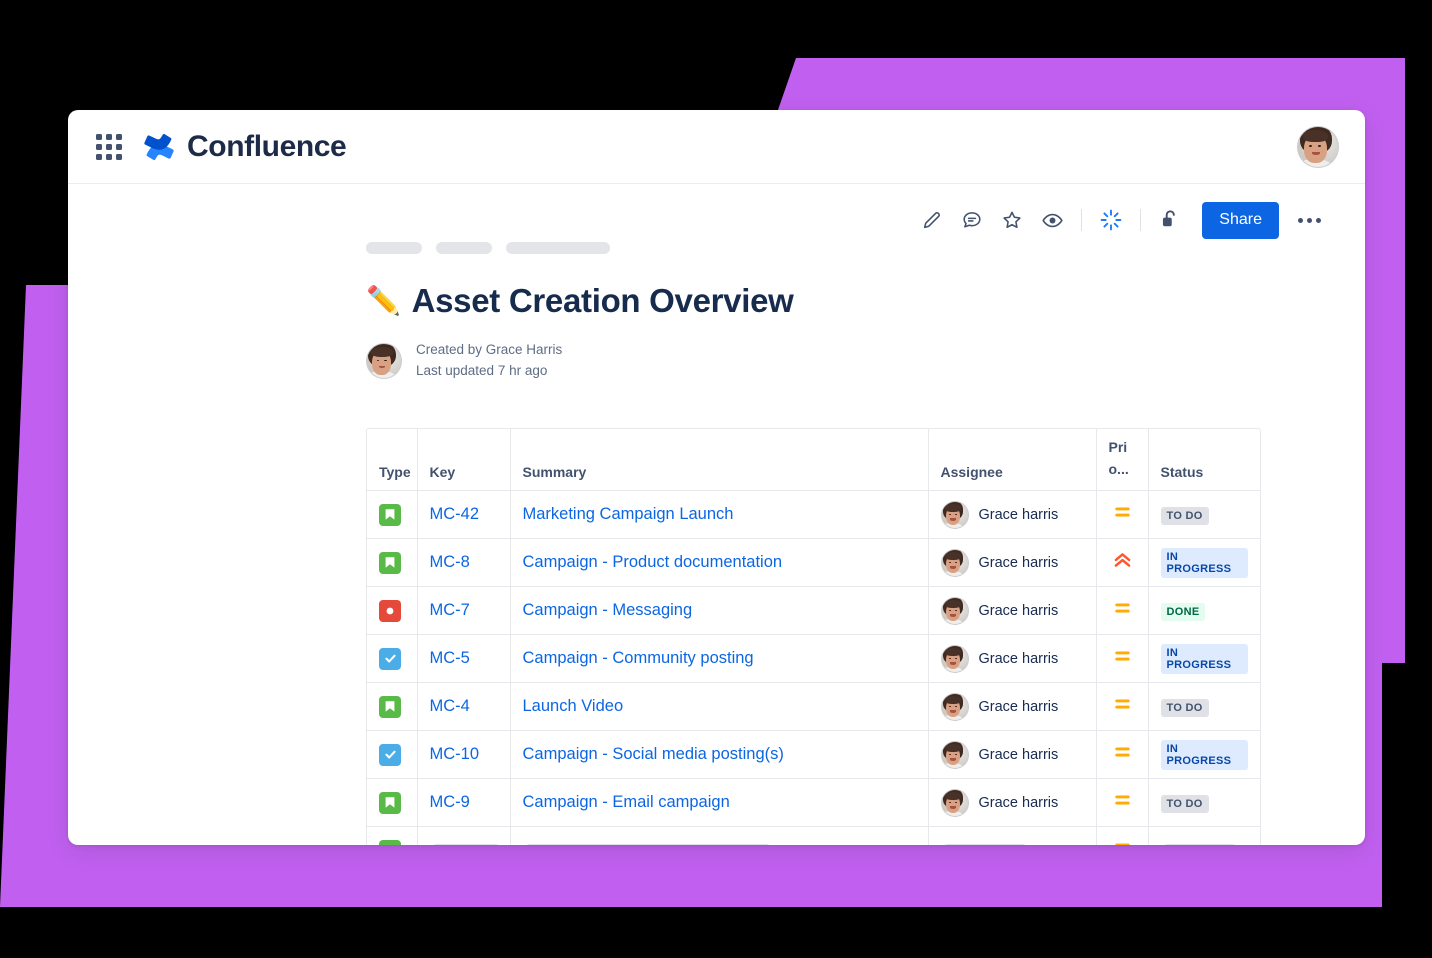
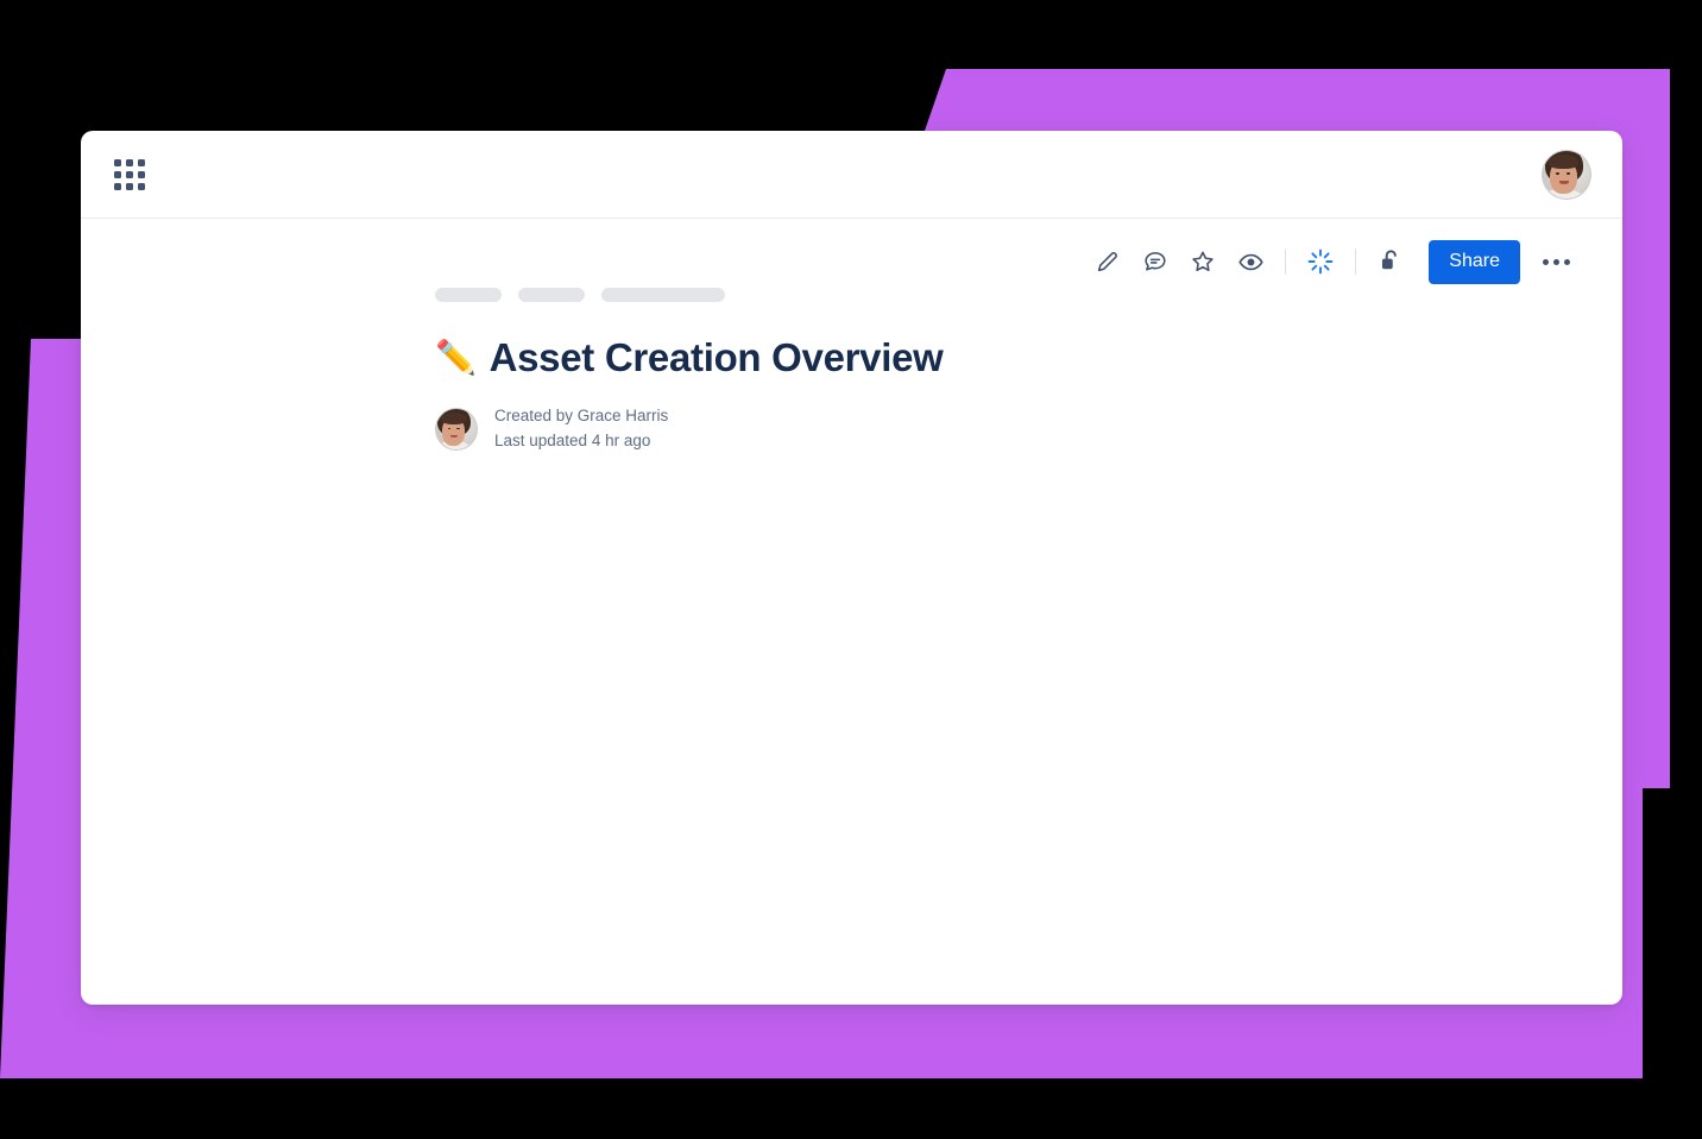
- Confluence
  Share
  ✏️
  Asset Creation Overview
  Created by Grace Harris
- Last updated 7 hr ago
+ Last updated 4 hr ago
- Type	Key	Summary	Assignee	Pri o...	Status
- 	MC-42	Marketing Campaign Launch	Grace harris		TO DO
- 	MC-8	Campaign - Product documentation	Grace harris		IN PROGRESS
- 	MC-7	Campaign - Messaging	Grace harris		DONE
- 	MC-5	Campaign - Community posting	Grace harris		IN PROGRESS
- 	MC-4	Launch Video	Grace harris		TO DO
- 	MC-10	Campaign - Social media posting(s)	Grace harris		IN PROGRESS
- 	MC-9	Campaign - Email campaign	Grace harris		TO DO
